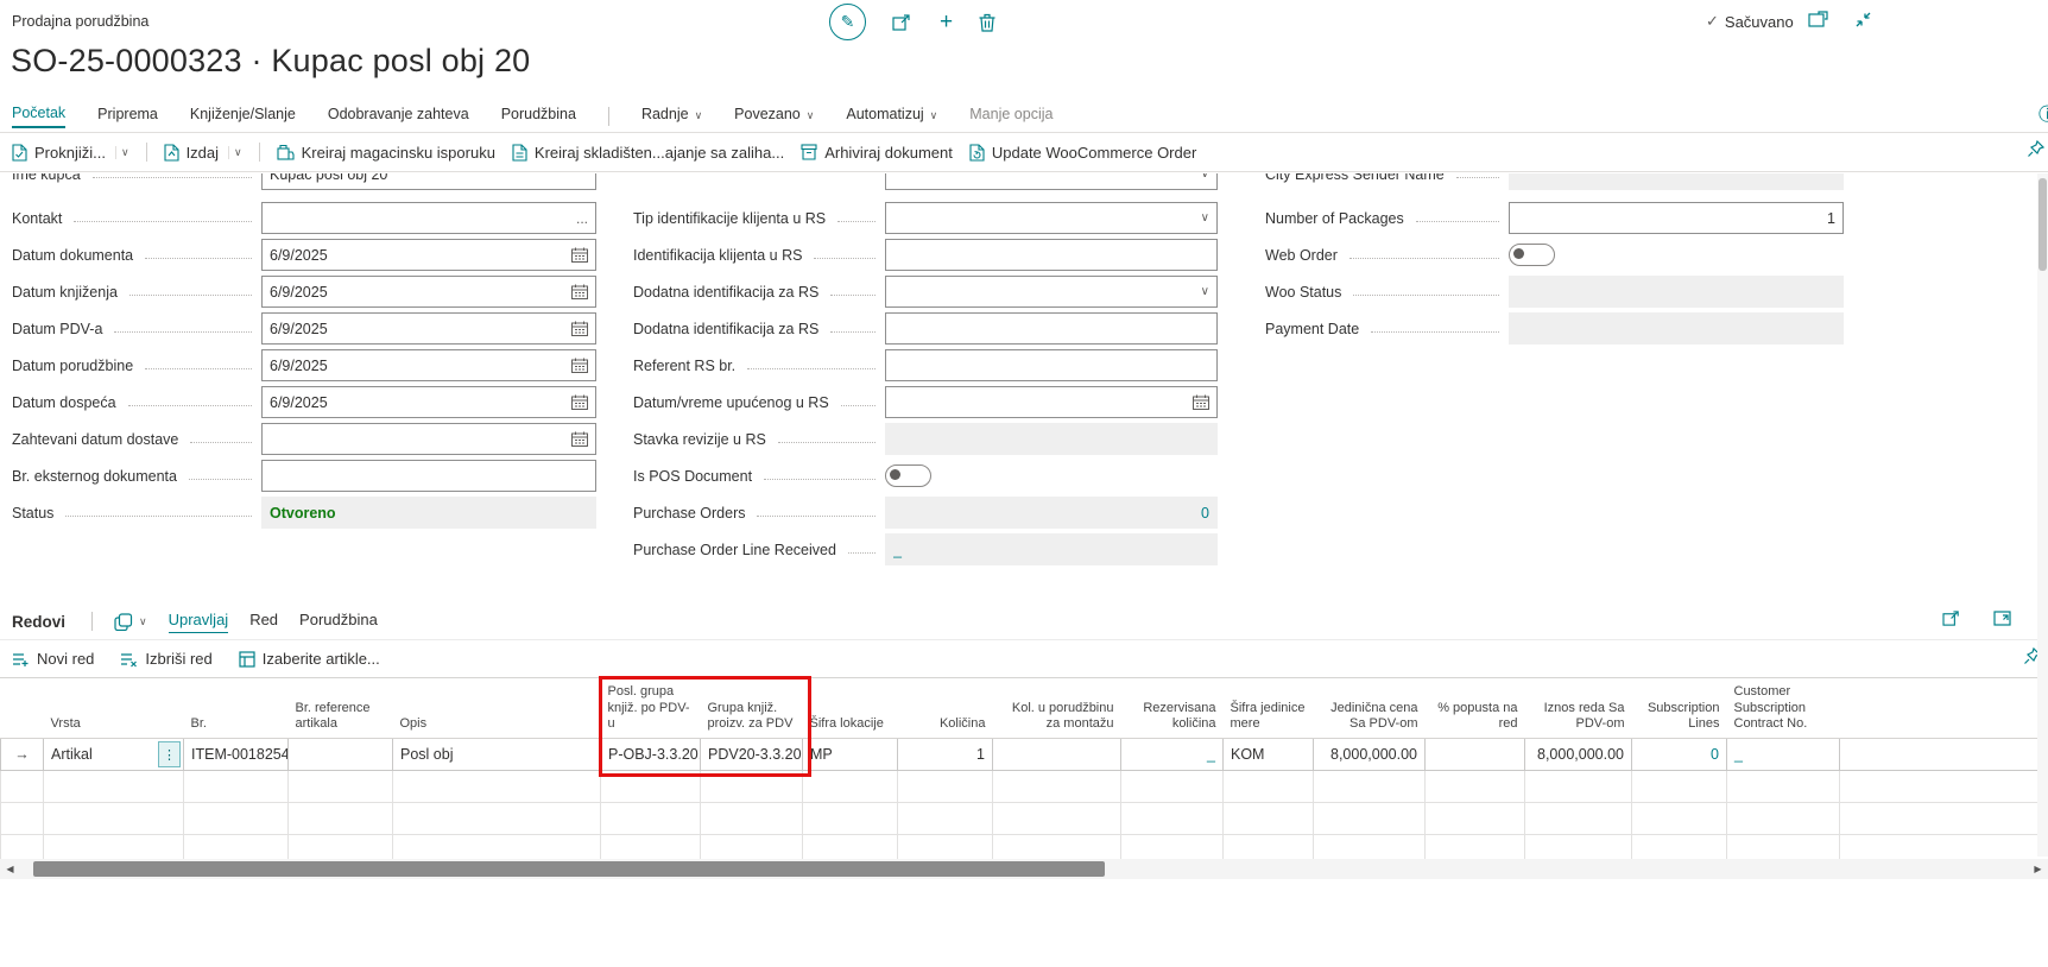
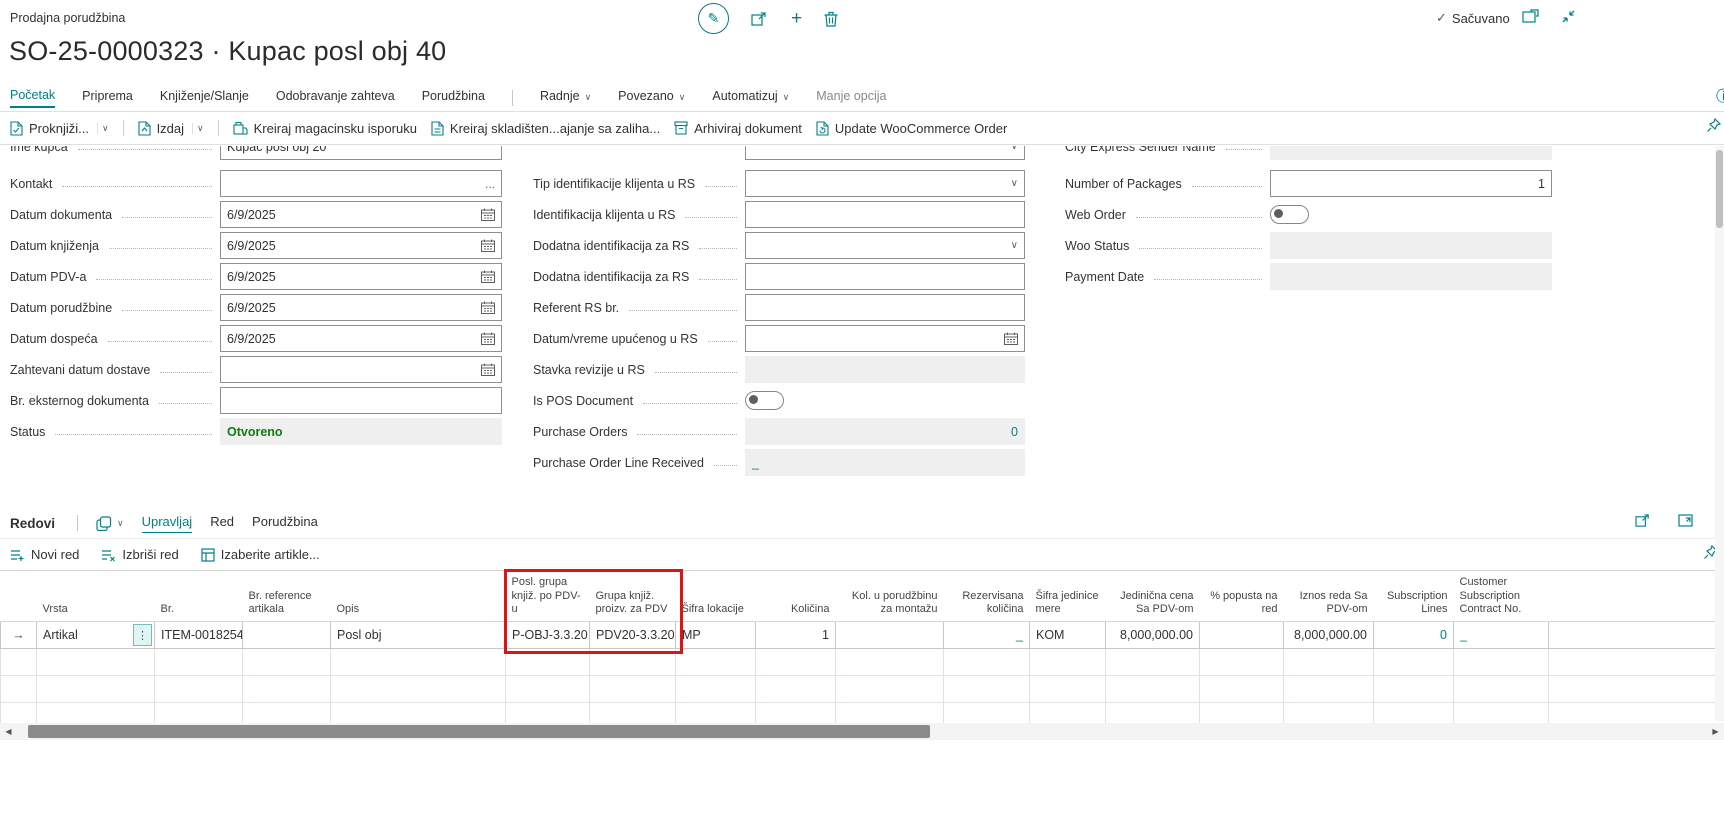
  Prodajna porudžbina
  ✎
  +
  ✓
  Sačuvano
- SO-25-0000323 · Kupac posl obj 20
+ SO-25-0000323 · Kupac posl obj 40
  Početak
  Priprema
  Knjiženje/Slanje
  Odobravanje zahteva
  Porudžbina
  Radnje ∨
  Povezano ∨
  Automatizuj ∨
  Manje opcija
  Proknjiži...
  ∨
  Izdaj
  ∨
  Kreiraj magacinsku isporuku
  Kreiraj skladišten...ajanje sa zaliha...
  Arhiviraj dokument
  Update WooCommerce Order
  Ime kupca
  Kupac posl obj 20
  Kontakt
  ...
  Datum dokumenta
  6/9/2025
  Datum knjiženja
  6/9/2025
  Datum PDV-a
  6/9/2025
  Datum porudžbine
  6/9/2025
  Datum dospeća
  6/9/2025
  Zahtevani datum dostave
  Br. eksternog dokumenta
  Status
  Otvoreno
  ∨
  Tip identifikacije klijenta u RS
  ∨
  Identifikacija klijenta u RS
  Dodatna identifikacija za RS
  ∨
  Dodatna identifikacija za RS
  Referent RS br.
  Datum/vreme upućenog u RS
  Stavka revizije u RS
  Is POS Document
  Purchase Orders
  0
  Purchase Order Line Received
  _
  City Express Sender Name
  Number of Packages
  1
  Web Order
  Woo Status
  Payment Date
  Redovi
  ∨
  Upravljaj
  Red
  Porudžbina
  Novi red
  Izbriši red
  Izaberite artikle...
  	Vrsta	Br.	Br. reference artikala	Opis	Posl. grupa knjiž. po PDV-u	Grupa knjiž. proizv. za PDV	Šifra lokacije	Količina	Kol. u porudžbinu za montažu	Rezervisana količina	Šifra jedinice mere	Jedinična cena Sa PDV-om	% popusta na red	Iznos reda Sa PDV-om	Subscription Lines	Customer Subscription Contract No.
  →	Artikal ⋮	ITEM-0018254		Posl obj	P-OBJ-3.3.20.	PDV20-3.3.20	MP	1		_	KOM	8,000,000.00		8,000,000.00	0	_
  ◀
  ▶
